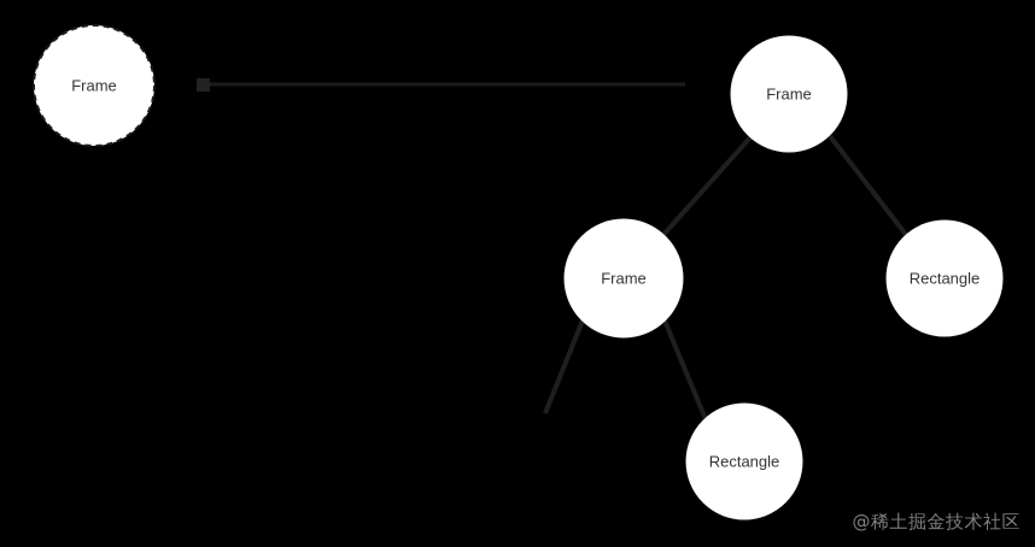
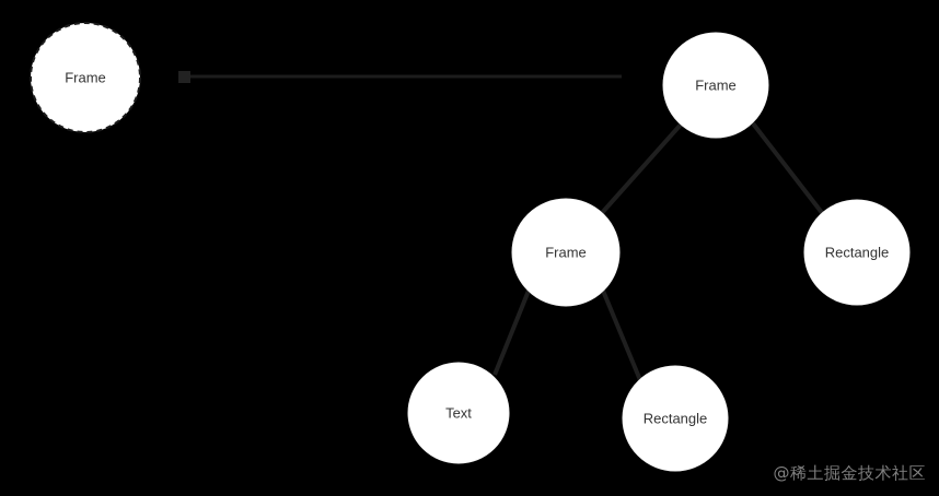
  Frame
  Frame
  Frame
  Rectangle
+ Text
  Rectangle
  @稀土掘金技术社区
